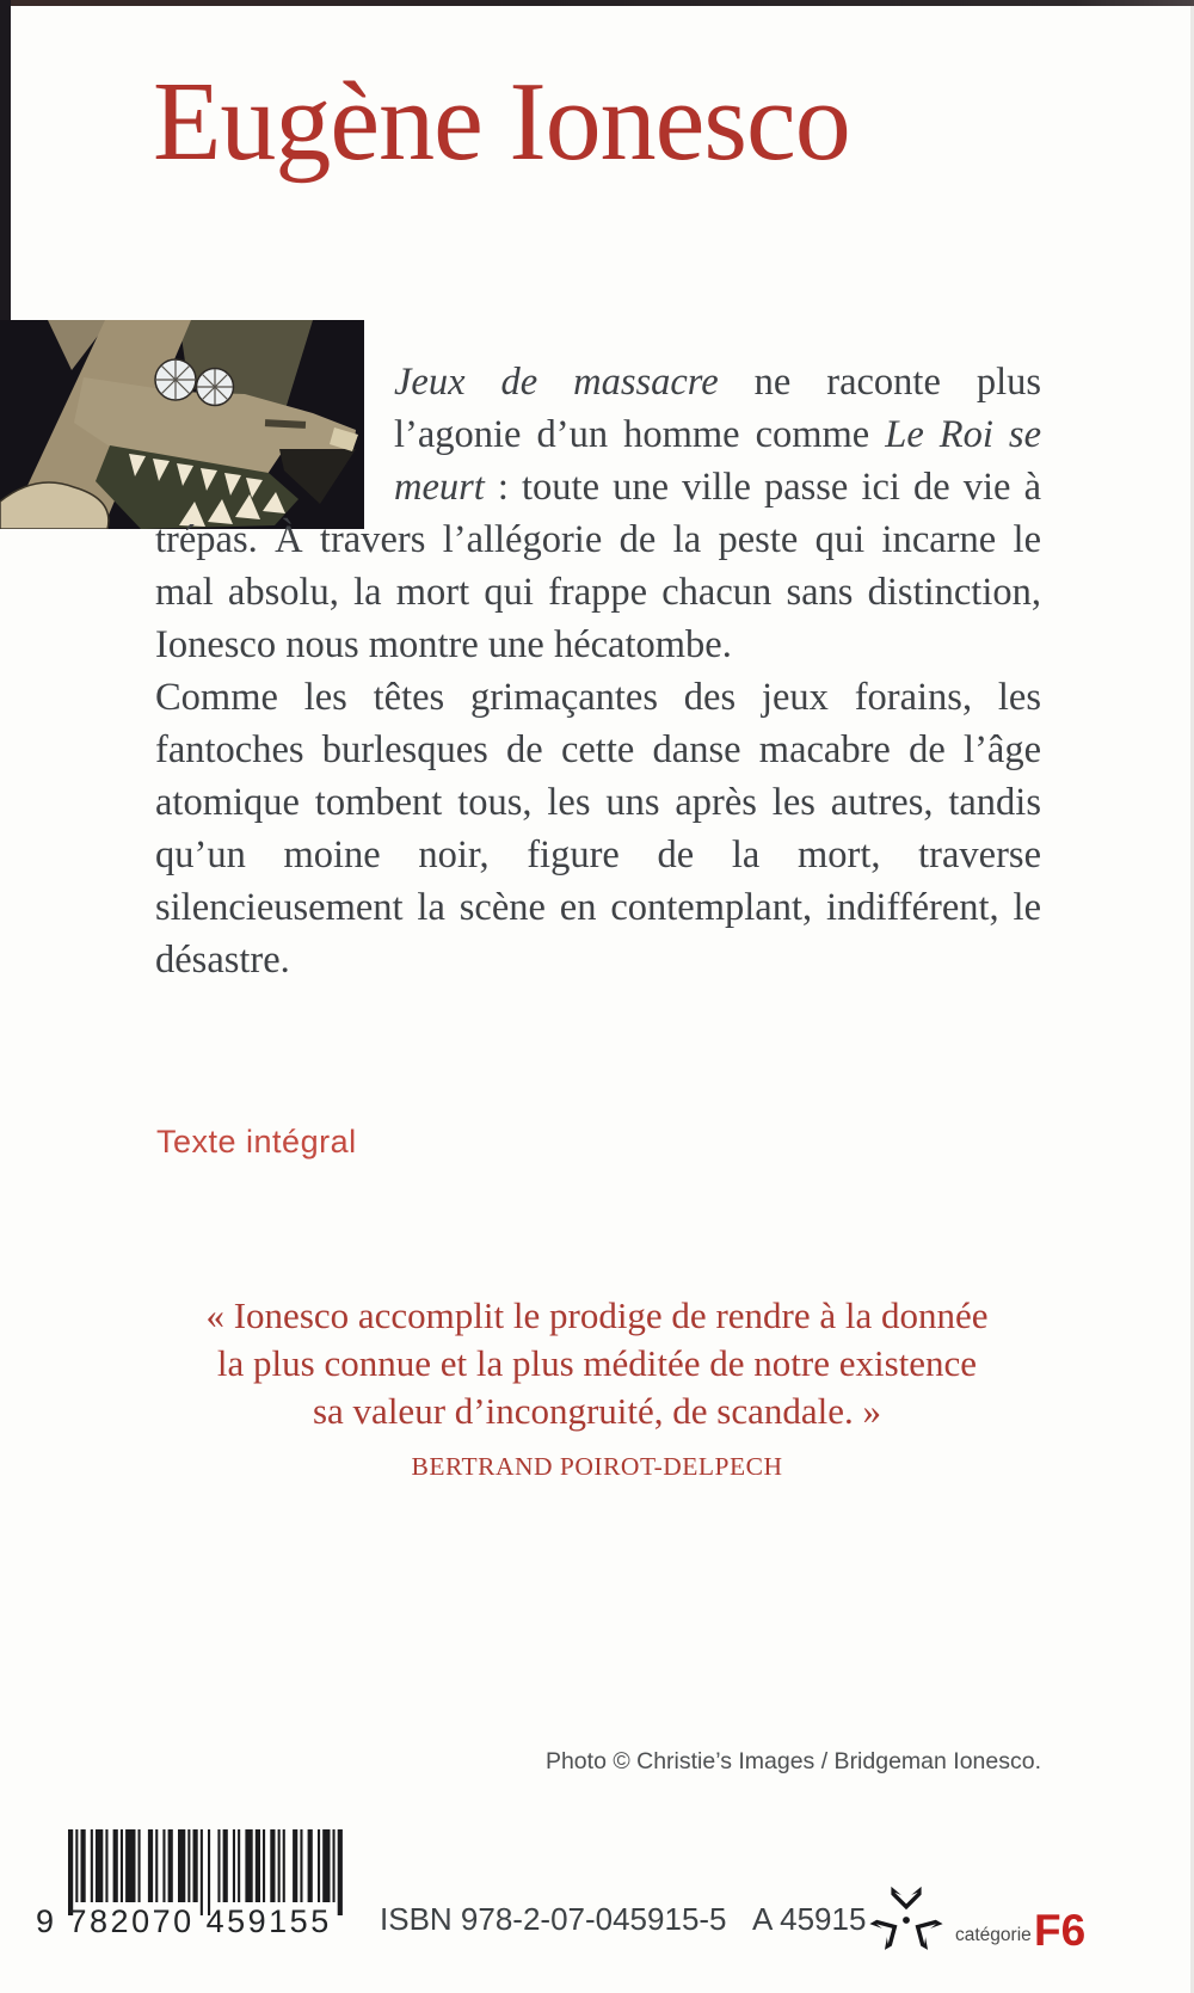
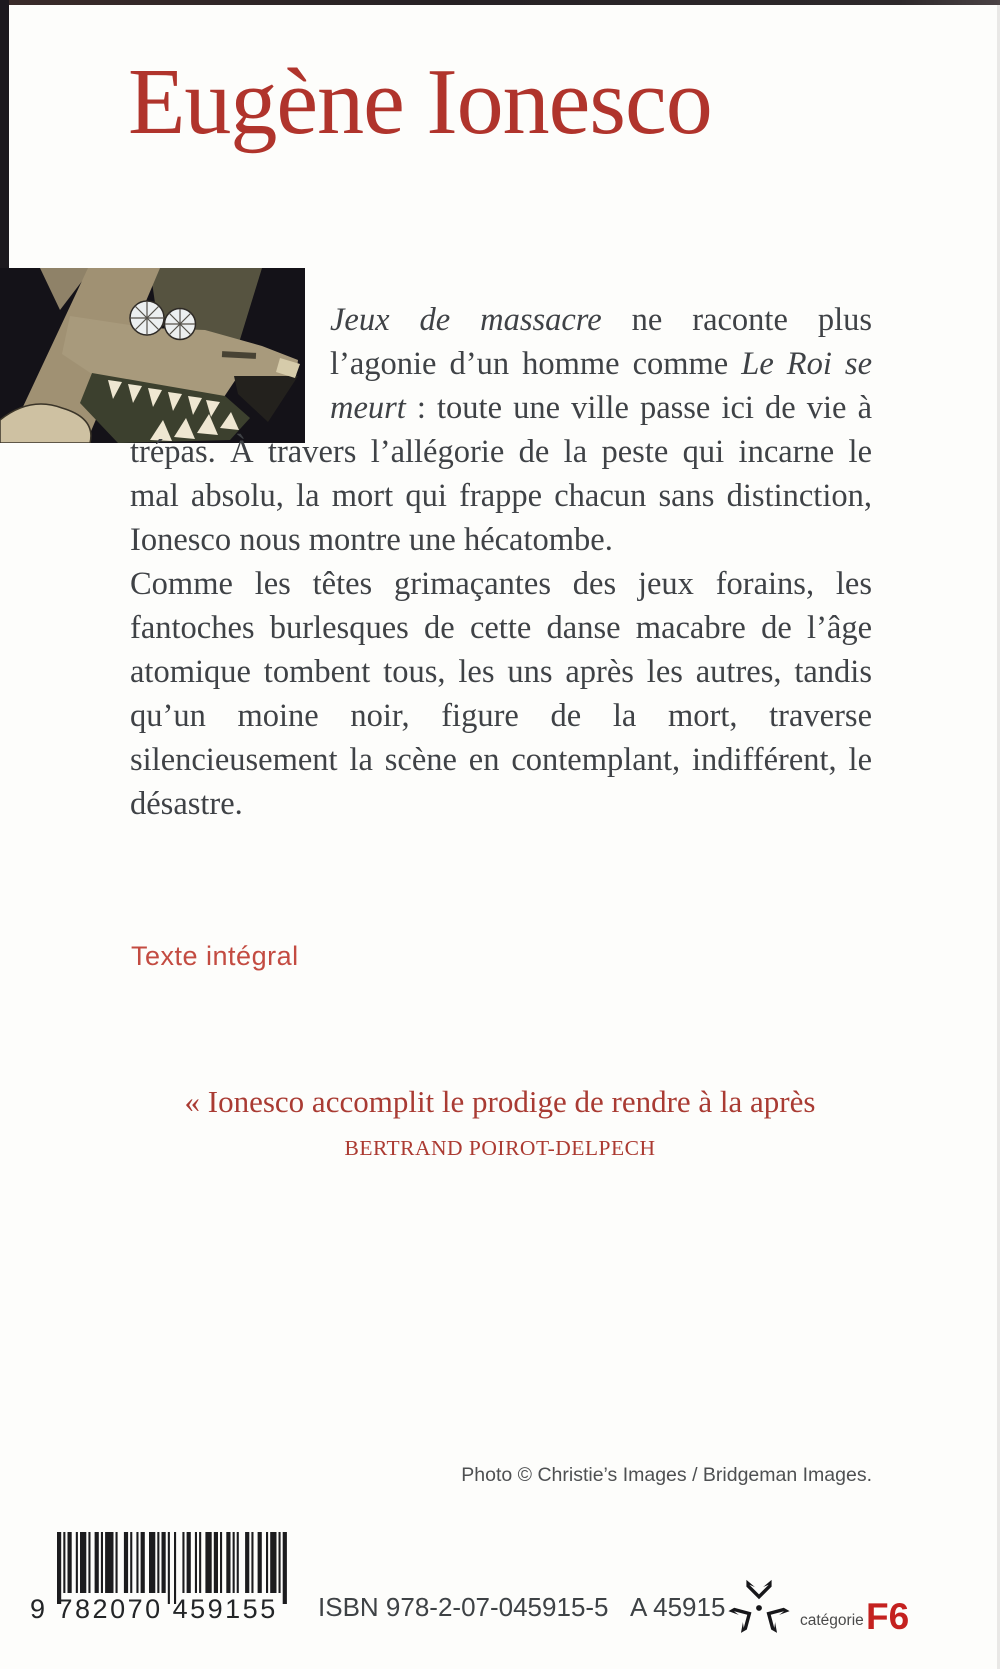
  Eugène Ionesco
  Jeux de massacre ne raconte plus l’agonie d’un homme comme Le Roi se meurt : toute une ville passe ici de vie à trépas. À travers l’allégorie de la peste qui incarne le mal absolu, la mort qui frappe chacun sans distinction, Ionesco nous montre une hécatombe.
  Comme les têtes grimaçantes des jeux forains, les fantoches burlesques de cette danse macabre de l’âge atomique tombent tous, les uns après les autres, tandis qu’un moine noir, figure de la mort, traverse silencieusement la scène en contemplant, indifférent, le désastre.
  Texte intégral
- « Ionesco accomplit le prodige de rendre à la donnée
+ « Ionesco accomplit le prodige de rendre à la après
- la plus connue et la plus méditée de notre existence
- sa valeur d’incongruité, de scandale. »
  BERTRAND POIROT-DELPECH
- Photo © Christie’s Images / Bridgeman Ionesco.
+ Photo © Christie’s Images / Bridgeman Images.
  9 782070 459155
  ISBN 978-2-07-045915-5
  A 45915
  catégorie
  F6
